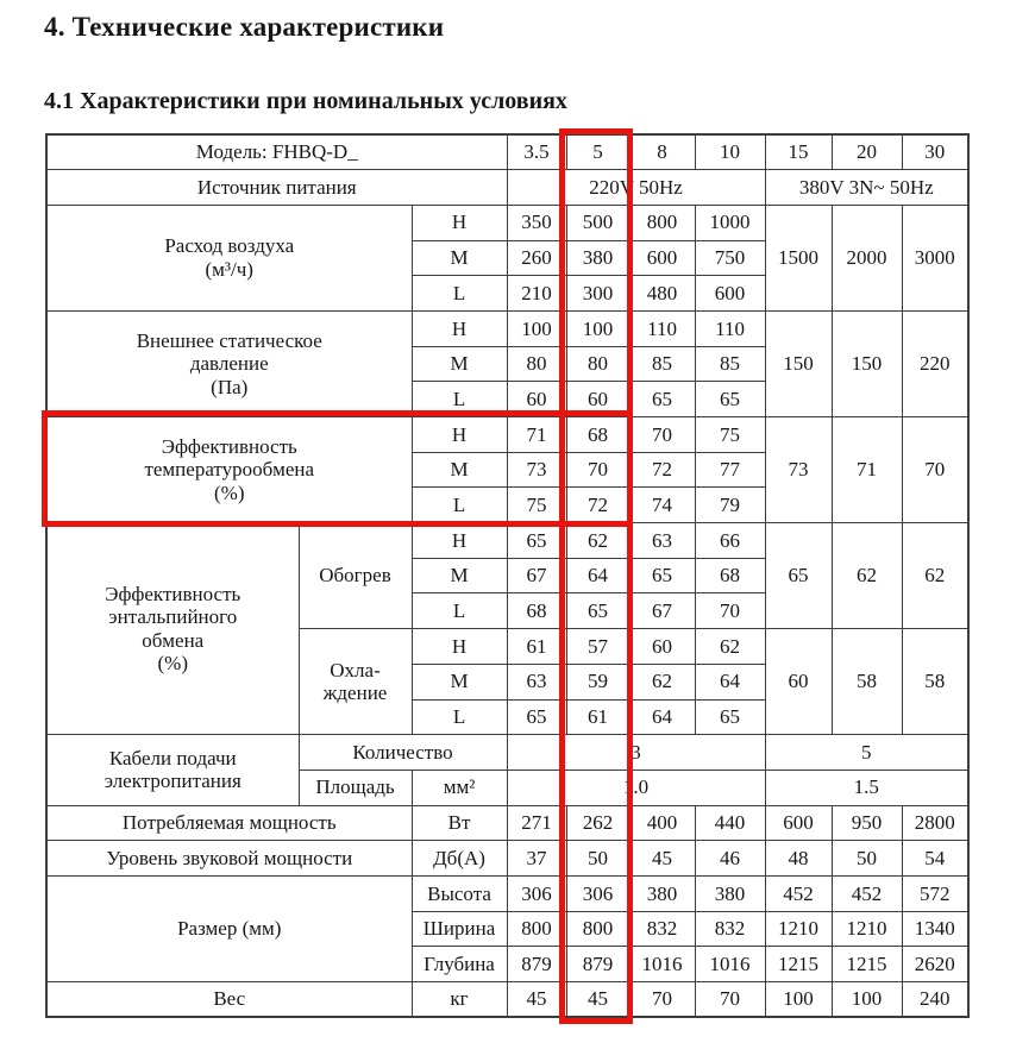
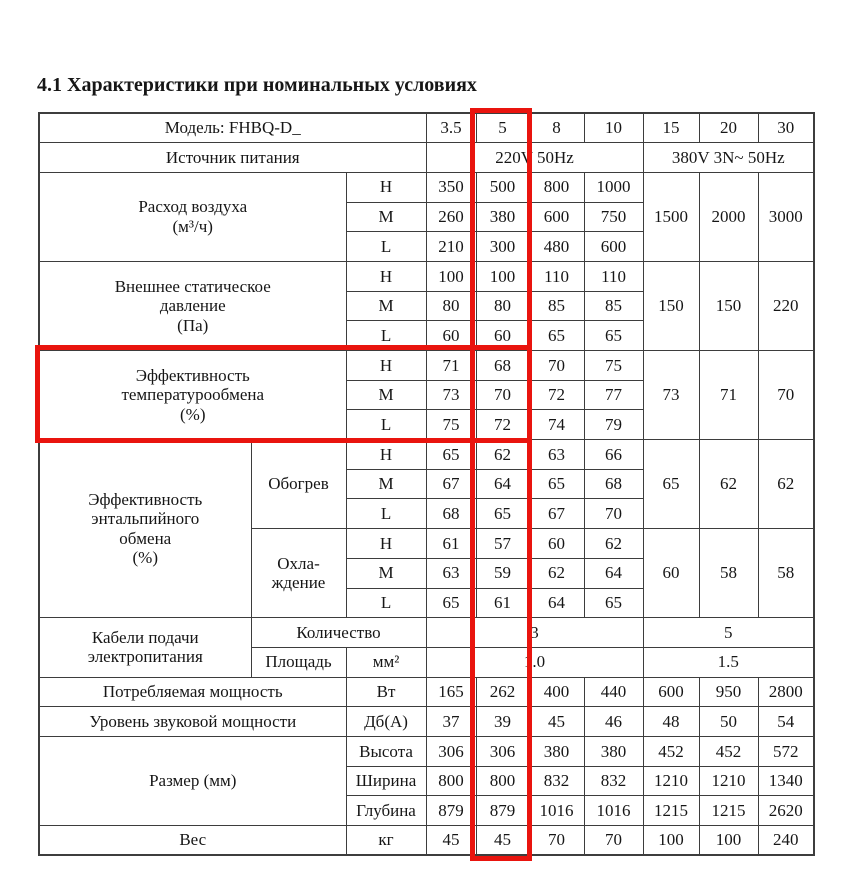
- 4. Технические характеристики
  4.1 Характеристики при номинальных условиях
  Модель: FHBQ-D_	3.5	5	8	10	15	20	30
  Источник питания	220V 50Hz	380V 3N~ 50Hz
  Расход воздуха (м³/ч)	H	350	500	800	1000	1500	2000	3000
  M	260	380	600	750
  L	210	300	480	600
  Внешнее статическое давление (Па)	H	100	100	110	110	150	150	220
  M	80	80	85	85
  L	60	60	65	65
  Эффективность температурообмена (%)	H	71	68	70	75	73	71	70
  M	73	70	72	77
  L	75	72	74	79
  Эффективность энтальпийного обмена (%)	Обогрев	H	65	62	63	66	65	62	62
  M	67	64	65	68
  L	68	65	67	70
  Охла- ждение	H	61	57	60	62	60	58	58
  M	63	59	62	64
  L	65	61	64	65
  Кабели подачи электропитания	Количество	3	5
  Площадь	мм²	1.0	1.5
- Потребляемая мощность	Вт	271	262	400	440	600	950	2800
+ Потребляемая мощность	Вт	165	262	400	440	600	950	2800
- Уровень звуковой мощности	Дб(А)	37	50	45	46	48	50	54
+ Уровень звуковой мощности	Дб(А)	37	39	45	46	48	50	54
  Размер (мм)	Высота	306	306	380	380	452	452	572
  Ширина	800	800	832	832	1210	1210	1340
  Глубина	879	879	1016	1016	1215	1215	2620
  Вес	кг	45	45	70	70	100	100	240
